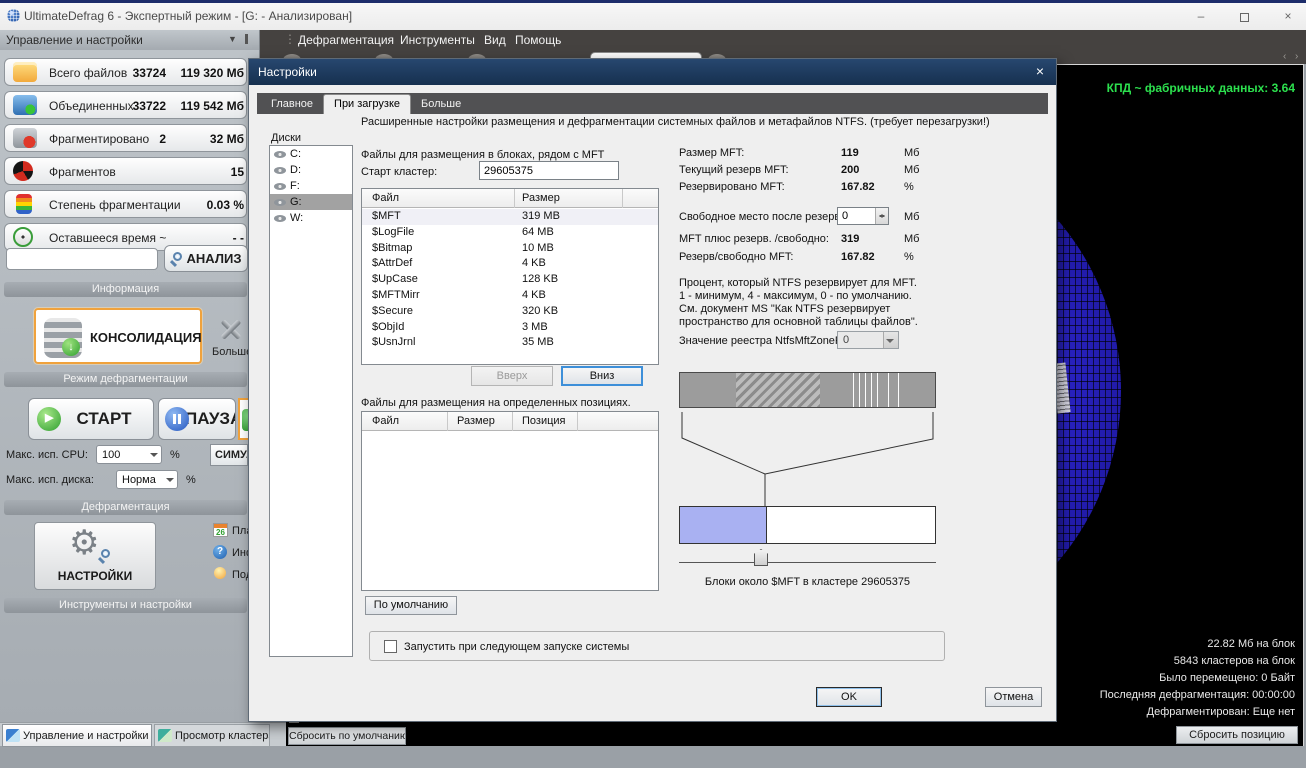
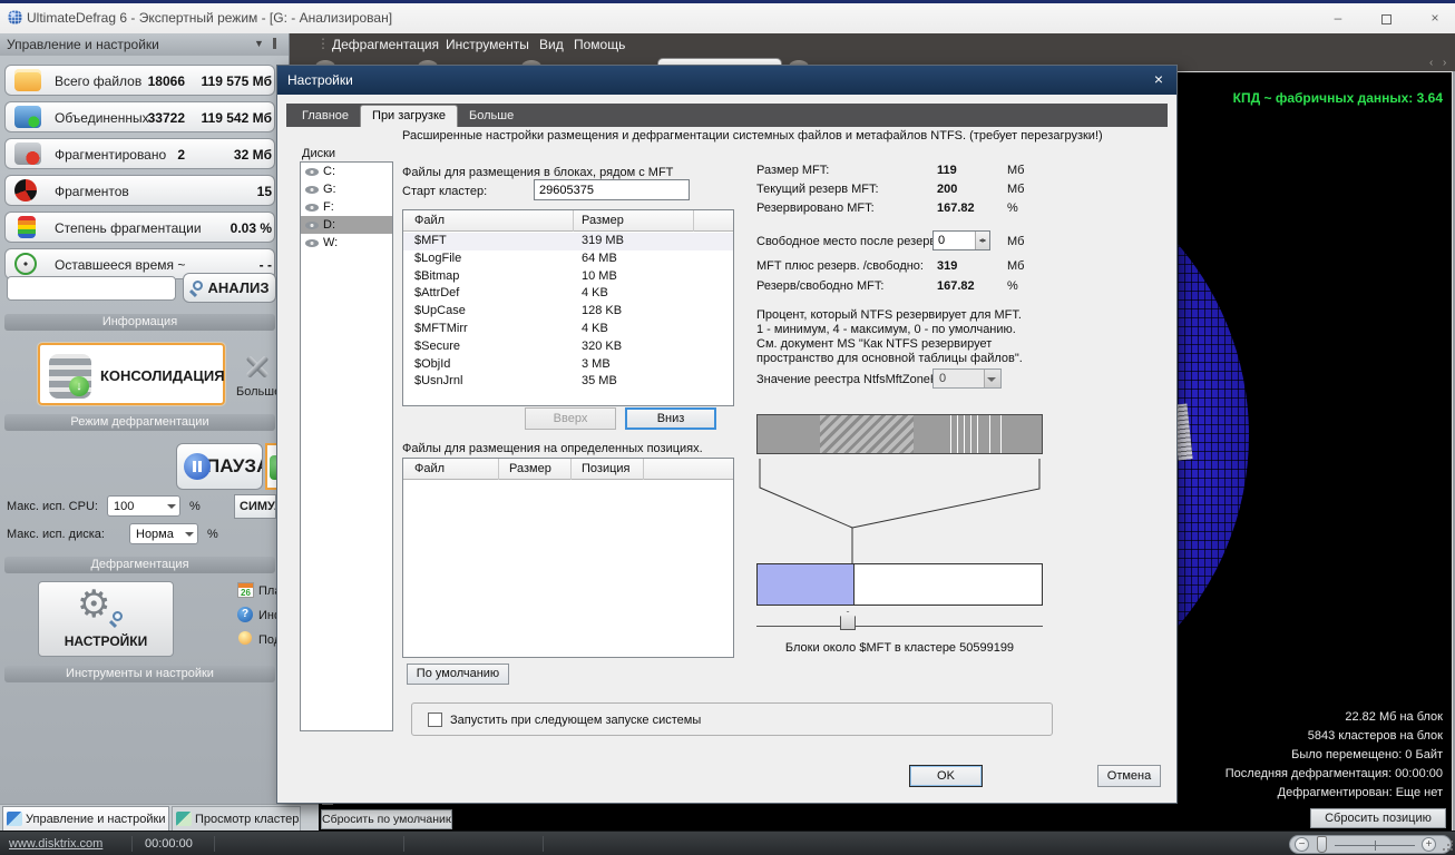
  UltimateDefrag 6 - Экспертный режим - [G: - Анализирован]
  –
  ×
  ⋮
  Дефрагментация
  Инструменты
  Вид
  Помощь
  Управление и настройки
  ▼
  ‹
  ›
  Всего файлов
- 33724
+ 18066
- 119 320 Мб
+ 119 575 Мб
  Объединенных
  33722
  119 542 Мб
  Фрагментировано
  2
  32 Мб
  Фрагментов
  15
  Степень фрагментации
  0.03 %
  Оставшееся время ~
  - -
  АНАЛИЗ
  Информация
  ↓
  КОНСОЛИДАЦИЯ
  Больш
  Режим дефрагментации
- ▶
- СТАРТ
  ПАУЗ
  Макс. исп. CPU:
  100
  %
  Макс. исп. диска:
  Норма
  %
  Дефрагментация
  ⚙
  НАСТРОЙКИ
  26
  ?
  Инструменты и настройки
  КПД ~ фабричных данных: 3.64
  22.82 Мб на блок
  5843 кластеров на блок
  Было перемещено: 0 Байт
  Последняя дефрагментация: 00:00:00
  Дефрагментирован: Еще нет
  Сбросить по умолчанию
  Сбросить позицию
  Управление и настройки
  Просмотр кластер
+ www.disktrix.com
+ 00:00:00
+ −
+ +
  Настройки
  ×
  Главное
  При загрузке
  Больше
  Расширенные настройки размещения и дефрагментации системных файлов и метафайлов NTFS. (требует перезагрузки!)
  Диски
  C:
- D:
+ G:
  F:
- G:
+ D:
  W:
  Файлы для размещения в блоках, рядом с MFT
  Старт кластер:
  29605375
  Файл
  Размер
  $MFT
  319 MB
  $LogFile
  64 MB
  $Bitmap
  10 MB
  $AttrDef
  4 KB
  $UpCase
  128 KB
  $MFTMirr
  4 KB
  $Secure
  320 KB
  $ObjId
  3 MB
  $UsnJrnl
  35 MB
  Вверх
  Вниз
  Файлы для размещения на определенных позициях.
  Файл
  Размер
  Позиция
  По умолчанию
  Размер MFT:
  119
  Мб
  Текущий резерв MFT:
  200
  Мб
  Резервировано MFT:
  167.82
  %
  Свободное место после резер
  0
  Мб
  MFT плюс резерв. /свободно:
  319
  Мб
  Резерв/свободно MFT:
  167.82
  %
  Процент, который NTFS резервирует для MFT.
  1 - минимум, 4 - максимум, 0 - по умолчанию.
  См. документ MS "Как NTFS резервирует
  пространство для основной таблицы файлов".
  0
- Блоки около $MFT в кластере 29605375
+ Блоки около $MFT в кластере 50599199
  Запустить при следующем запуске системы
  OK
  Отмена
